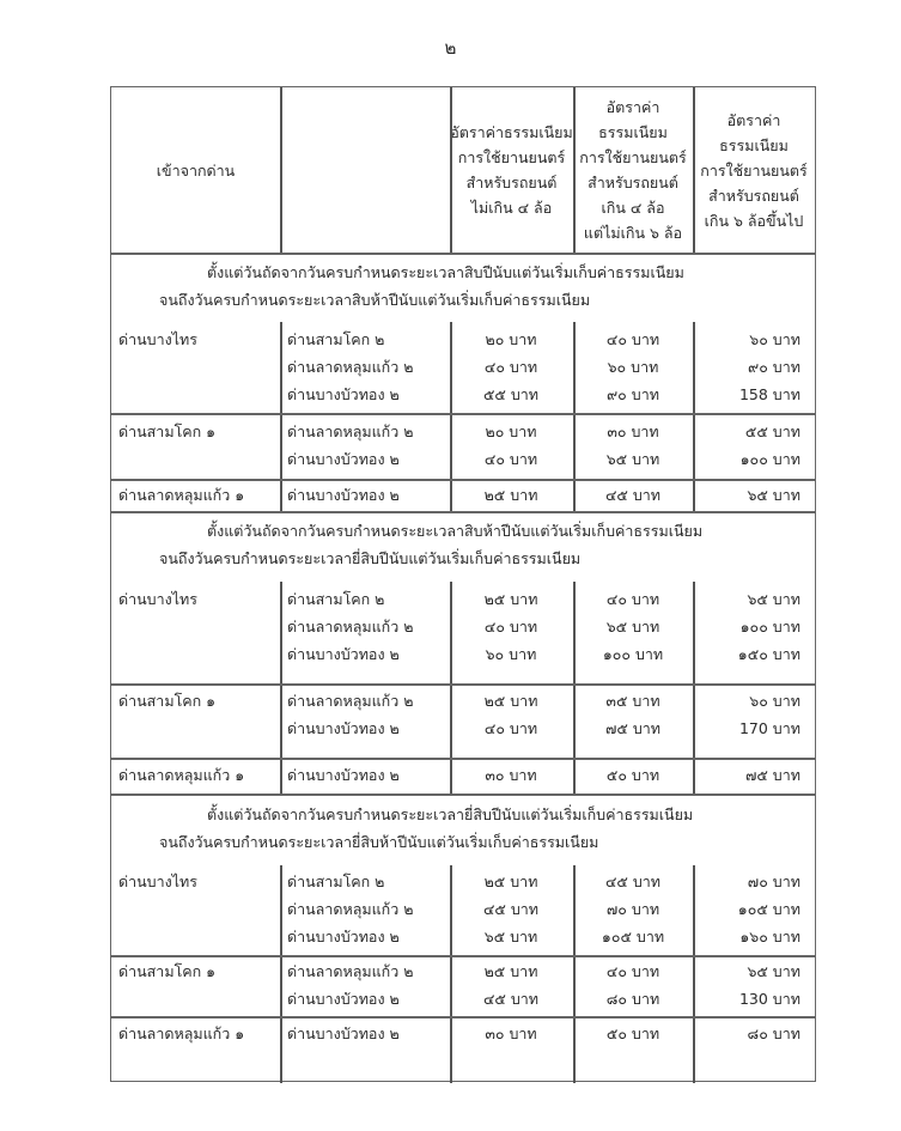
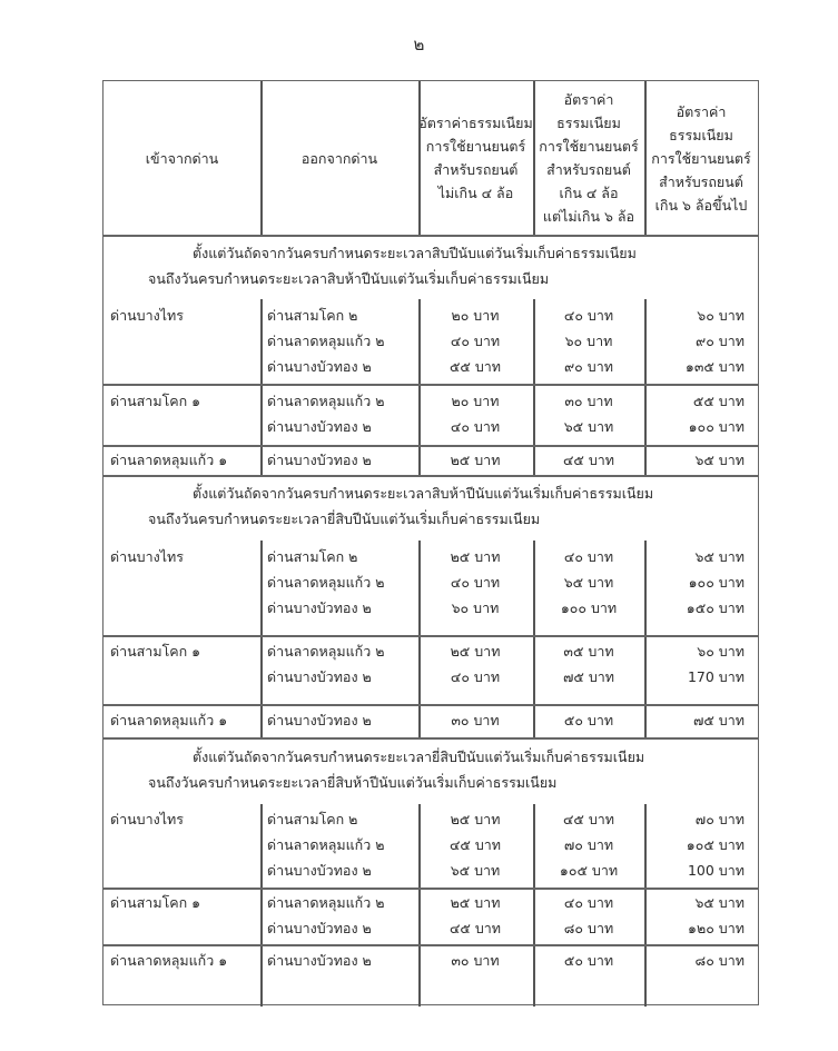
  ๒
  เข้าจากด่าน
+ ออกจากด่าน
  อัตราค่าธรรมเนียม
  การใช้ยานยนตร์
  สำหรับรถยนต์
  ไม่เกิน ๔ ล้อ
  อัตราค่าธรรมเนียม
  การใช้ยานยนตร์
  สำหรับรถยนต์
  เกิน ๔ ล้อ
  แต่ไม่เกิน ๖ ล้อ
  อัตราค่าธรรมเนียม
  การใช้ยานยนตร์
  สำหรับรถยนต์
  เกิน ๖ ล้อขึ้นไป
  ตั้งแต่วันถัดจากวันครบกำหนดระยะเวลาสิบปีนับแต่วันเริ่มเก็บค่าธรรมเนียม
  จนถึงวันครบกำหนดระยะเวลาสิบห้าปีนับแต่วันเริ่มเก็บค่าธรรมเนียม
  ด่านบางไทร
  ด่านสามโคก ๒
  ๒๐ บาท
  ๔๐ บาท
  ๖๐ บาท
  ด่านลาดหลุมแก้ว ๒
  ๔๐ บาท
  ๖๐ บาท
  ๙๐ บาท
  ด่านบางบัวทอง ๒
  ๕๕ บาท
  ๙๐ บาท
- 158 บาท
+ ๑๓๕ บาท
  ด่านสามโคก ๑
  ด่านลาดหลุมแก้ว ๒
  ๒๐ บาท
  ๓๐ บาท
  ๕๕ บาท
  ด่านบางบัวทอง ๒
  ๔๐ บาท
  ๖๕ บาท
  ๑๐๐ บาท
  ด่านลาดหลุมแก้ว ๑
  ด่านบางบัวทอง ๒
  ๒๕ บาท
  ๔๕ บาท
  ๖๕ บาท
  ตั้งแต่วันถัดจากวันครบกำหนดระยะเวลาสิบห้าปีนับแต่วันเริ่มเก็บค่าธรรมเนียม
  จนถึงวันครบกำหนดระยะเวลายี่สิบปีนับแต่วันเริ่มเก็บค่าธรรมเนียม
  ด่านบางไทร
  ด่านสามโคก ๒
  ๒๕ บาท
  ๔๐ บาท
  ๖๕ บาท
  ด่านลาดหลุมแก้ว ๒
  ๔๐ บาท
  ๖๕ บาท
  ๑๐๐ บาท
  ด่านบางบัวทอง ๒
  ๖๐ บาท
  ๑๐๐ บาท
  ๑๕๐ บาท
  ด่านสามโคก ๑
  ด่านลาดหลุมแก้ว ๒
  ๒๕ บาท
  ๓๕ บาท
  ๖๐ บาท
  ด่านบางบัวทอง ๒
  ๔๐ บาท
  ๗๕ บาท
  170 บาท
  ด่านลาดหลุมแก้ว ๑
  ด่านบางบัวทอง ๒
  ๓๐ บาท
  ๕๐ บาท
  ๗๕ บาท
  ตั้งแต่วันถัดจากวันครบกำหนดระยะเวลายี่สิบปีนับแต่วันเริ่มเก็บค่าธรรมเนียม
  จนถึงวันครบกำหนดระยะเวลายี่สิบห้าปีนับแต่วันเริ่มเก็บค่าธรรมเนียม
  ด่านบางไทร
  ด่านสามโคก ๒
  ๒๕ บาท
  ๔๕ บาท
  ๗๐ บาท
  ด่านลาดหลุมแก้ว ๒
  ๔๕ บาท
  ๗๐ บาท
  ๑๐๕ บาท
  ด่านบางบัวทอง ๒
  ๖๕ บาท
  ๑๐๕ บาท
- ๑๖๐ บาท
+ 100 บาท
  ด่านสามโคก ๑
  ด่านลาดหลุมแก้ว ๒
  ๒๕ บาท
  ๔๐ บาท
  ๖๕ บาท
  ด่านบางบัวทอง ๒
  ๔๕ บาท
  ๘๐ บาท
- 130 บาท
+ ๑๒๐ บาท
  ด่านลาดหลุมแก้ว ๑
  ด่านบางบัวทอง ๒
  ๓๐ บาท
  ๕๐ บาท
  ๘๐ บาท
